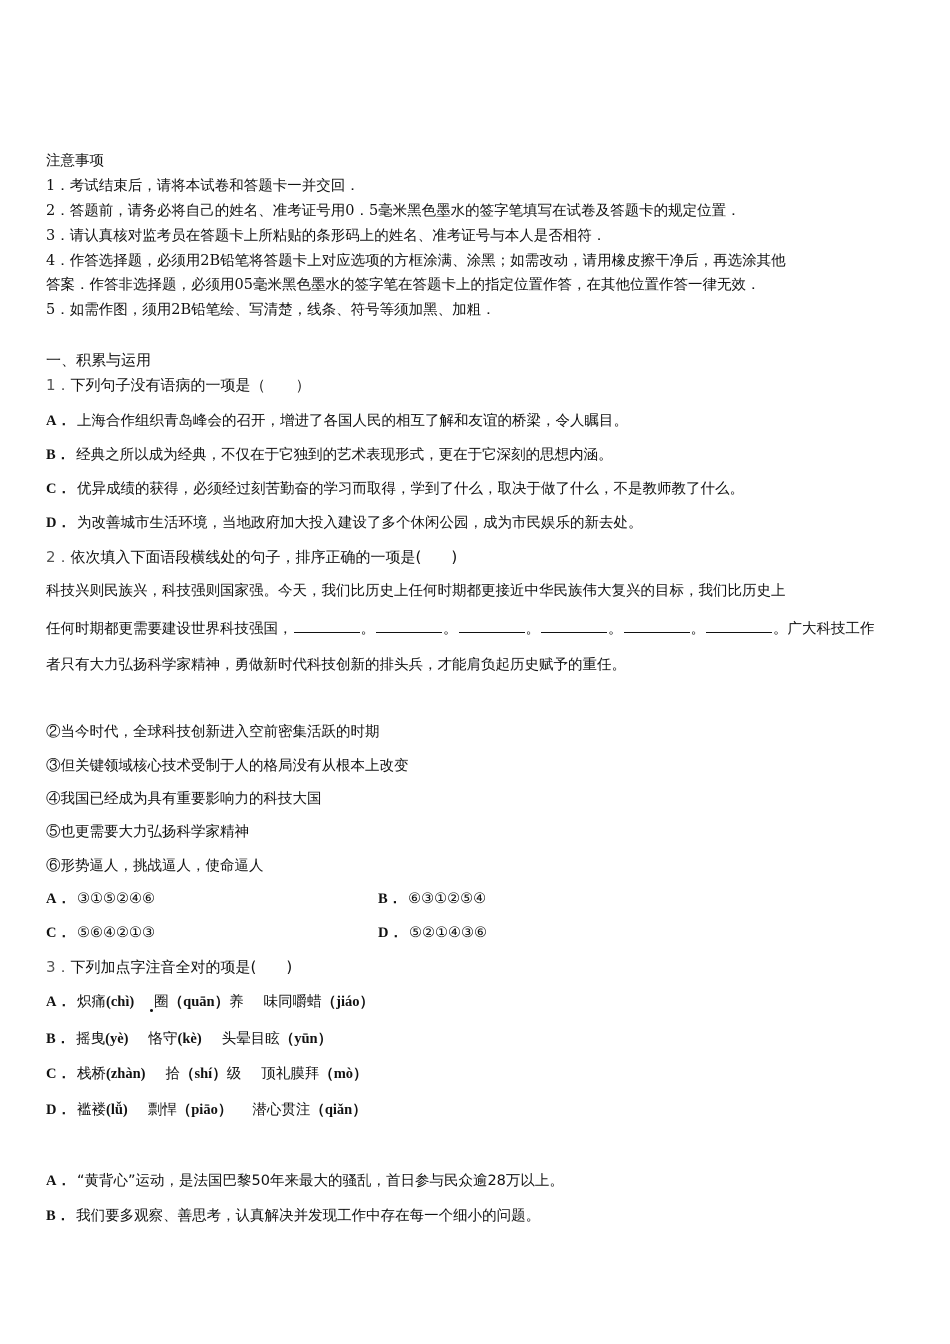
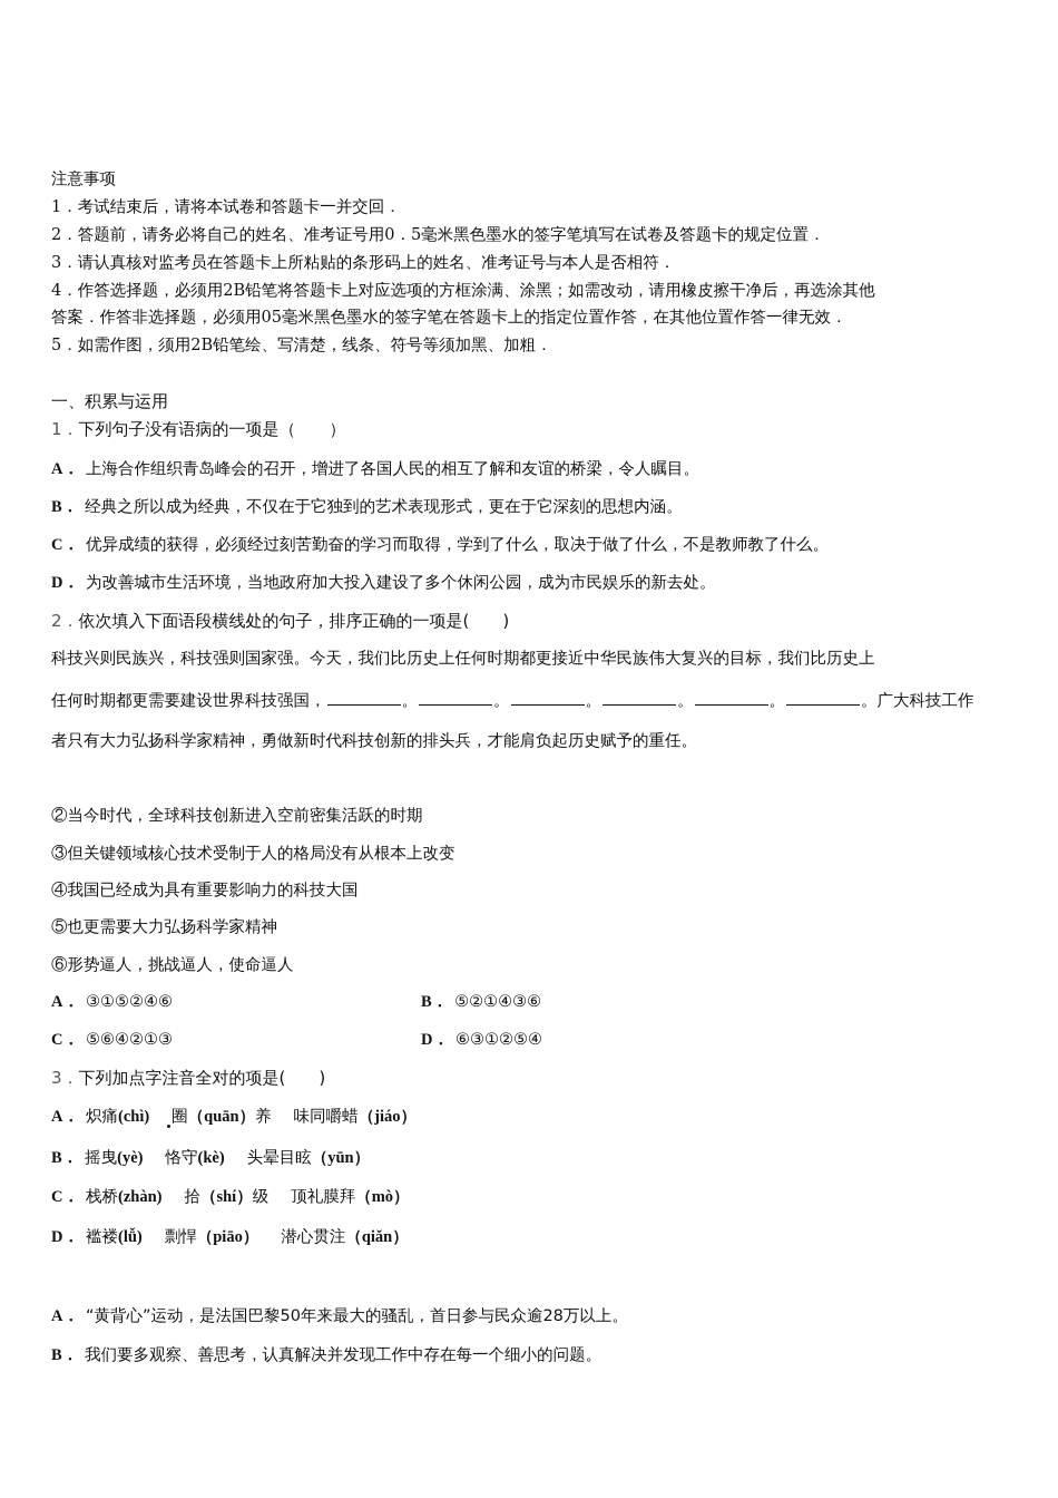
  注意事项
  1．考试结束后，请将本试卷和答题卡一并交回．
  2．答题前，请务必将自己的姓名、准考证号用0．5毫米黑色墨水的签字笔填写在试卷及答题卡的规定位置．
  3．请认真核对监考员在答题卡上所粘贴的条形码上的姓名、准考证号与本人是否相符．
  4．作答选择题，必须用2B铅笔将答题卡上对应选项的方框涂满、涂黑；如需改动，请用橡皮擦干净后，再选涂其他
  答案．作答非选择题，必须用05毫米黑色墨水的签字笔在答题卡上的指定位置作答，在其他位置作答一律无效．
  5．如需作图，须用2B铅笔绘、写清楚，线条、符号等须加黑、加粗．
  一、积累与运用
  1．下列句子没有语病的一项是（ ）
  A． 上海合作组织青岛峰会的召开，增进了各国人民的相互了解和友谊的桥梁，令人瞩目。
  B． 经典之所以成为经典，不仅在于它独到的艺术表现形式，更在于它深刻的思想内涵。
  C． 优异成绩的获得，必须经过刻苦勤奋的学习而取得，学到了什么，取决于做了什么，不是教师教了什么。
  D． 为改善城市生活环境，当地政府加大投入建设了多个休闲公园，成为市民娱乐的新去处。
  2．依次填入下面语段横线处的句子，排序正确的一项是( )
  科技兴则民族兴，科技强则国家强。今天，我们比历史上任何时期都更接近中华民族伟大复兴的目标，我们比历史上
  任何时期都更需要建设世界科技强国， 。 。 。 。 。 。广大科技工作
  者只有大力弘扬科学家精神，勇做新时代科技创新的排头兵，才能肩负起历史赋予的重任。
  ②当今时代，全球科技创新进入空前密集活跃的时期
  ③但关键领域核心技术受制于人的格局没有从根本上改变
  ④我国已经成为具有重要影响力的科技大国
  ⑤也更需要大力弘扬科学家精神
  ⑥形势逼人，挑战逼人，使命逼人
  A． ③①⑤②④⑥
- B． ⑥③①②⑤④
+ B． ⑤②①④③⑥
  C． ⑤⑥④②①③
- D． ⑤②①④③⑥
+ D． ⑥③①②⑤④
  3．下列加点字注音全对的项是( )
  A． 炽痛(chì) 圈（quān）养 味同嚼蜡（jiáo）
  B． 摇曳(yè) 恪守(kè) 头晕目眩（yūn）
  C． 栈桥(zhàn) 拾（shí）级 顶礼膜拜（mò）
  D． 褴褛(lǚ) 剽悍（piāo） 潜心贯注（qiǎn）
  A． “黄背心”运动，是法国巴黎50年来最大的骚乱，首日参与民众逾28万以上。
  B． 我们要多观察、善思考，认真解决并发现工作中存在每一个细小的问题。
